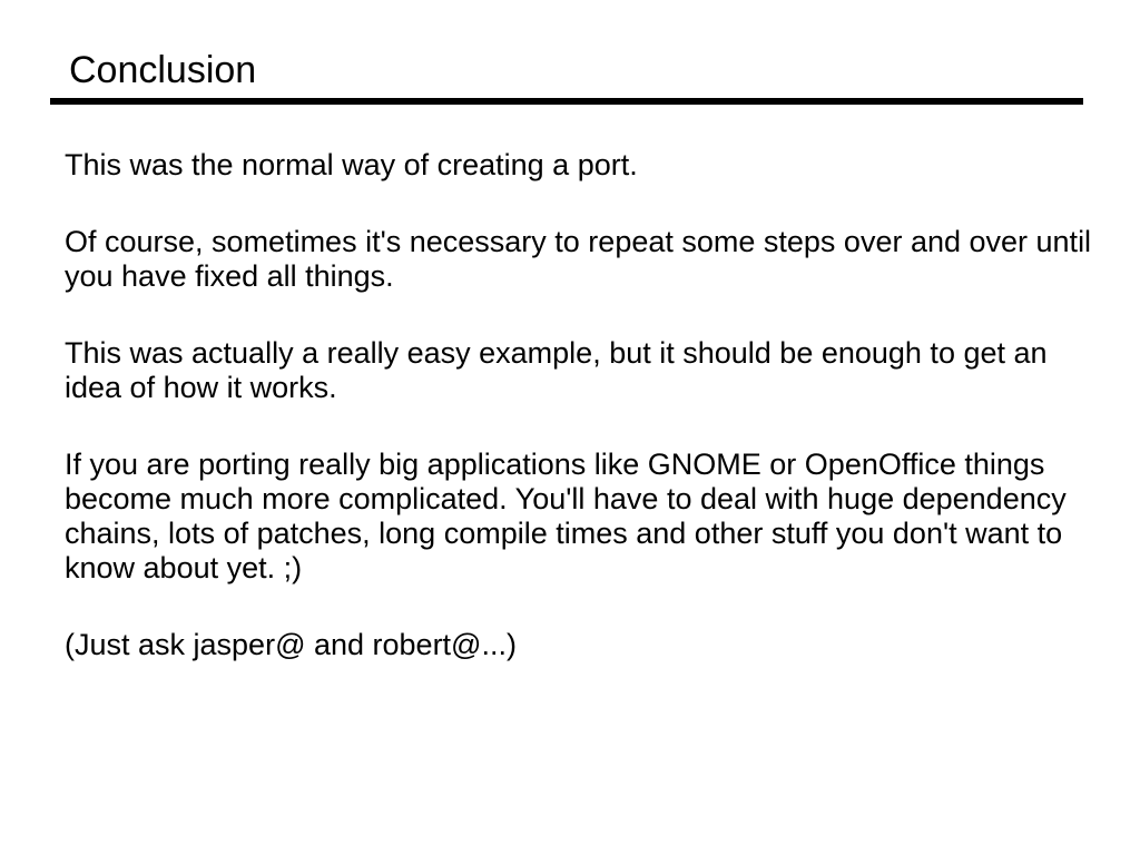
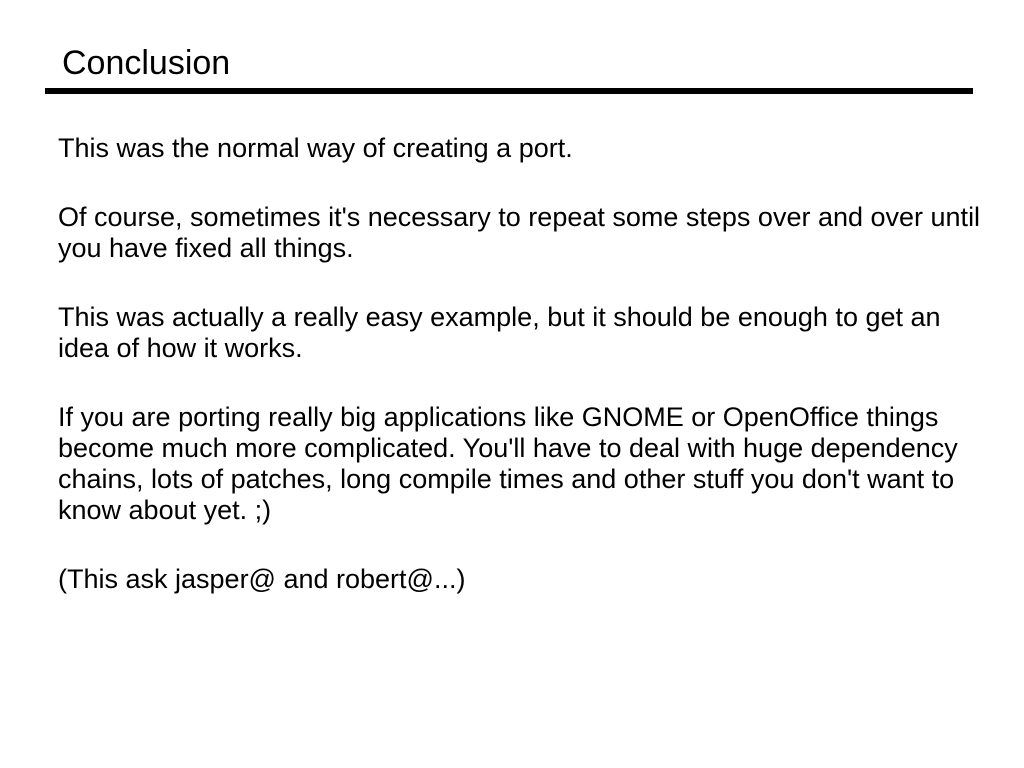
  Conclusion
  This was the normal way of creating a port.
  Of course, sometimes it's necessary to repeat some steps over and over until
  you have fixed all things.
  This was actually a really easy example, but it should be enough to get an
  idea of how it works.
  If you are porting really big applications like GNOME or OpenOffice things
  become much more complicated. You'll have to deal with huge dependency
  chains, lots of patches, long compile times and other stuff you don't want to
  know about yet. ;)
- (Just ask jasper@ and robert@...)
+ (This ask jasper@ and robert@...)
